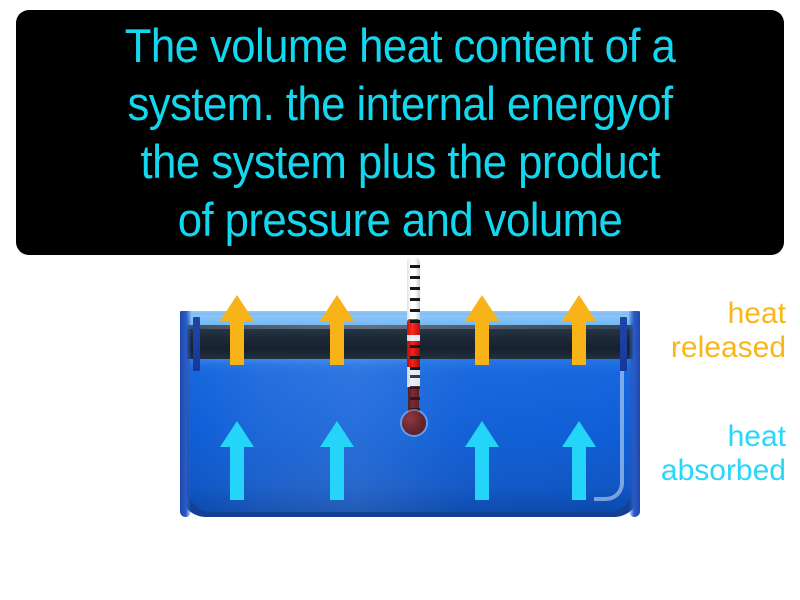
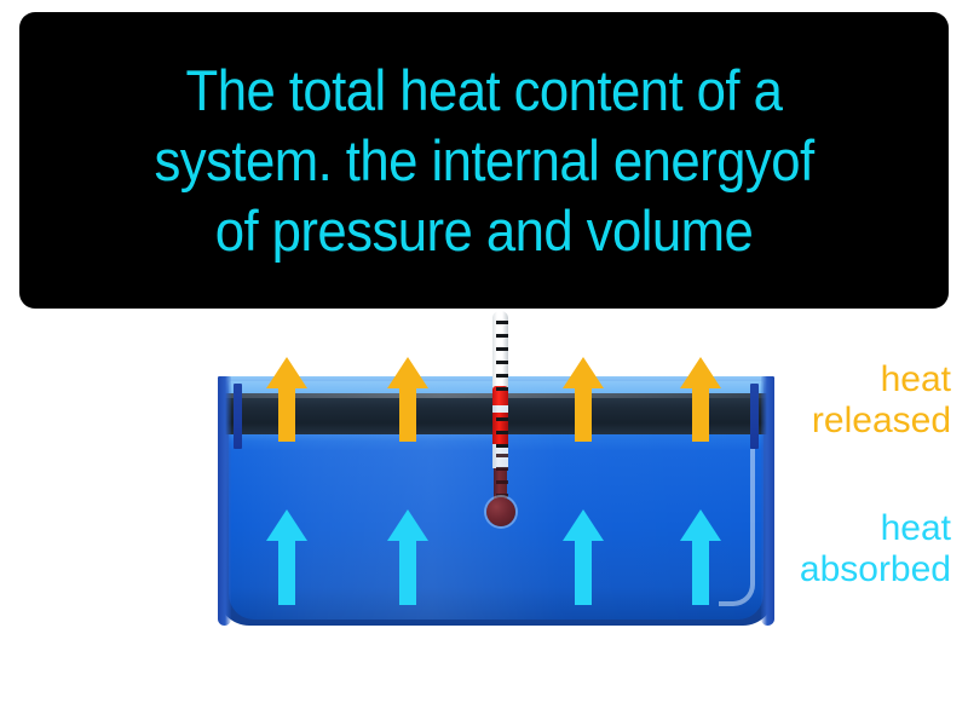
- The volume heat content of a
+ The total heat content of a
  system. the internal energyof
- the system plus the product
  of pressure and volume
  heat
  released
  heat
  absorbed
